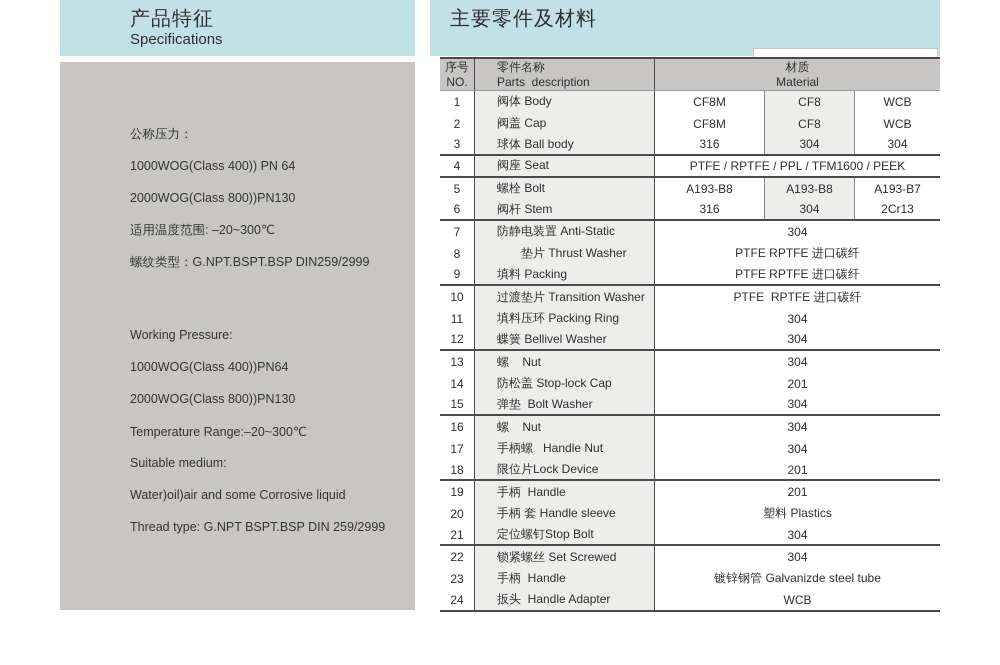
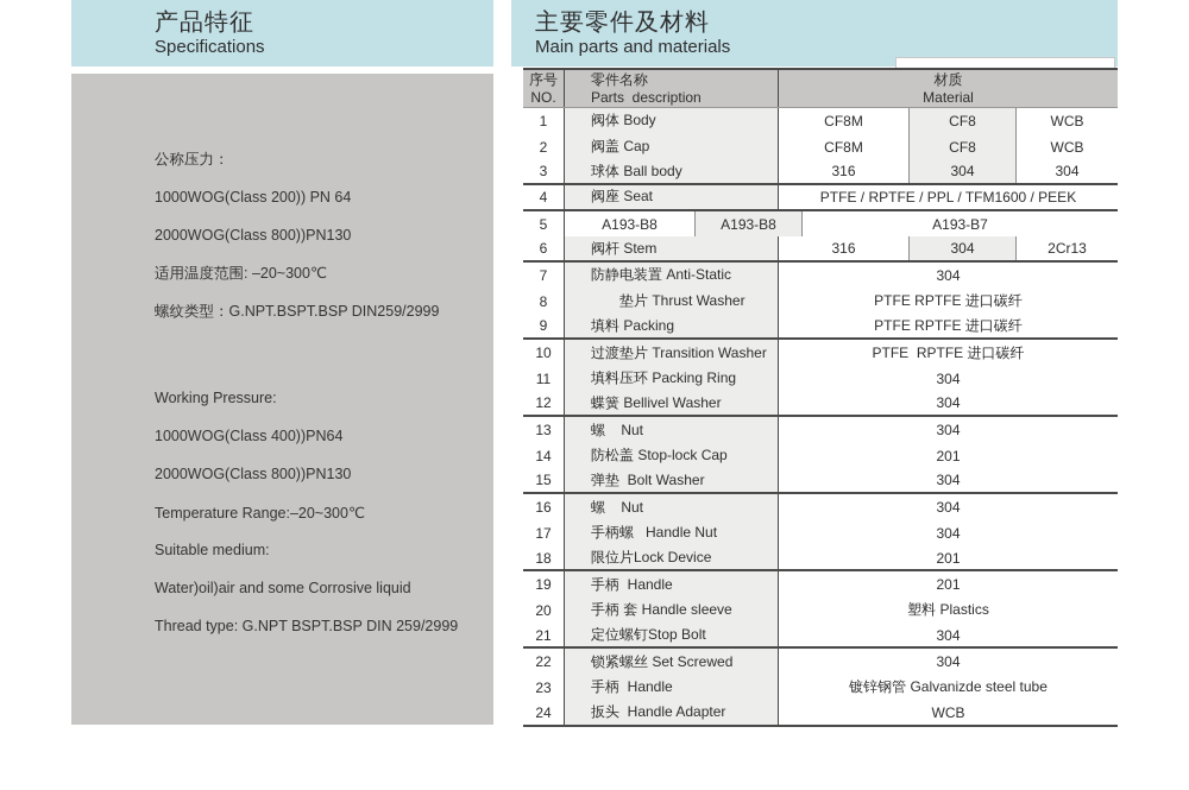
  产品特征
  Specifications
  主要零件及材料
+ Main parts and materials
  公称压力：
- 1000WOG(Class 400)) PN 64
+ 1000WOG(Class 200)) PN 64
  2000WOG(Class 800))PN130
  适用温度范围: –20~300℃
  螺纹类型：G.NPT.BSPT.BSP DIN259/2999
  Working Pressure:
  1000WOG(Class 400))PN64
  2000WOG(Class 800))PN130
  Temperature Range:–20~300℃
  Suitable medium:
  Water)oil)air and some Corrosive liquid
  Thread type: G.NPT BSPT.BSP DIN 259/2999
  序号
  NO.
  零件名称
  Parts description
  材质
  Material
  1
  阀体 Body
  CF8M
  CF8
  WCB
  2
  阀盖 Cap
  CF8M
  CF8
  WCB
  3
  球体 Ball body
  316
  304
  304
  4
  阀座 Seat
  PTFE / RPTFE / PPL / TFM1600 / PEEK
  5
- 螺栓 Bolt
  A193-B8
  A193-B8
  A193-B7
  6
  阀杆 Stem
  316
  304
  2Cr13
  7
  防静电装置 Anti-Static
  304
  8
  垫片 Thrust Washer
  PTFE RPTFE 进口碳纤
  9
  填料 Packing
  PTFE RPTFE 进口碳纤
  10
  过渡垫片 Transition Washer
  PTFE RPTFE 进口碳纤
  11
  填料压环 Packing Ring
  304
  12
  蝶簧 Bellivel Washer
  304
  13
  螺 Nut
  304
  14
  防松盖 Stop-lock Cap
  201
  15
  弹垫 Bolt Washer
  304
  16
  螺 Nut
  304
  17
  手柄螺 Handle Nut
  304
  18
  限位片Lock Device
  201
  19
  手柄 Handle
  201
  20
  手柄 套 Handle sleeve
  塑料 Plastics
  21
  定位螺钉Stop Bolt
  304
  22
  锁紧螺丝 Set Screwed
  304
  23
  手柄 Handle
  镀锌钢管 Galvanizde steel tube
  24
  扳头 Handle Adapter
  WCB
